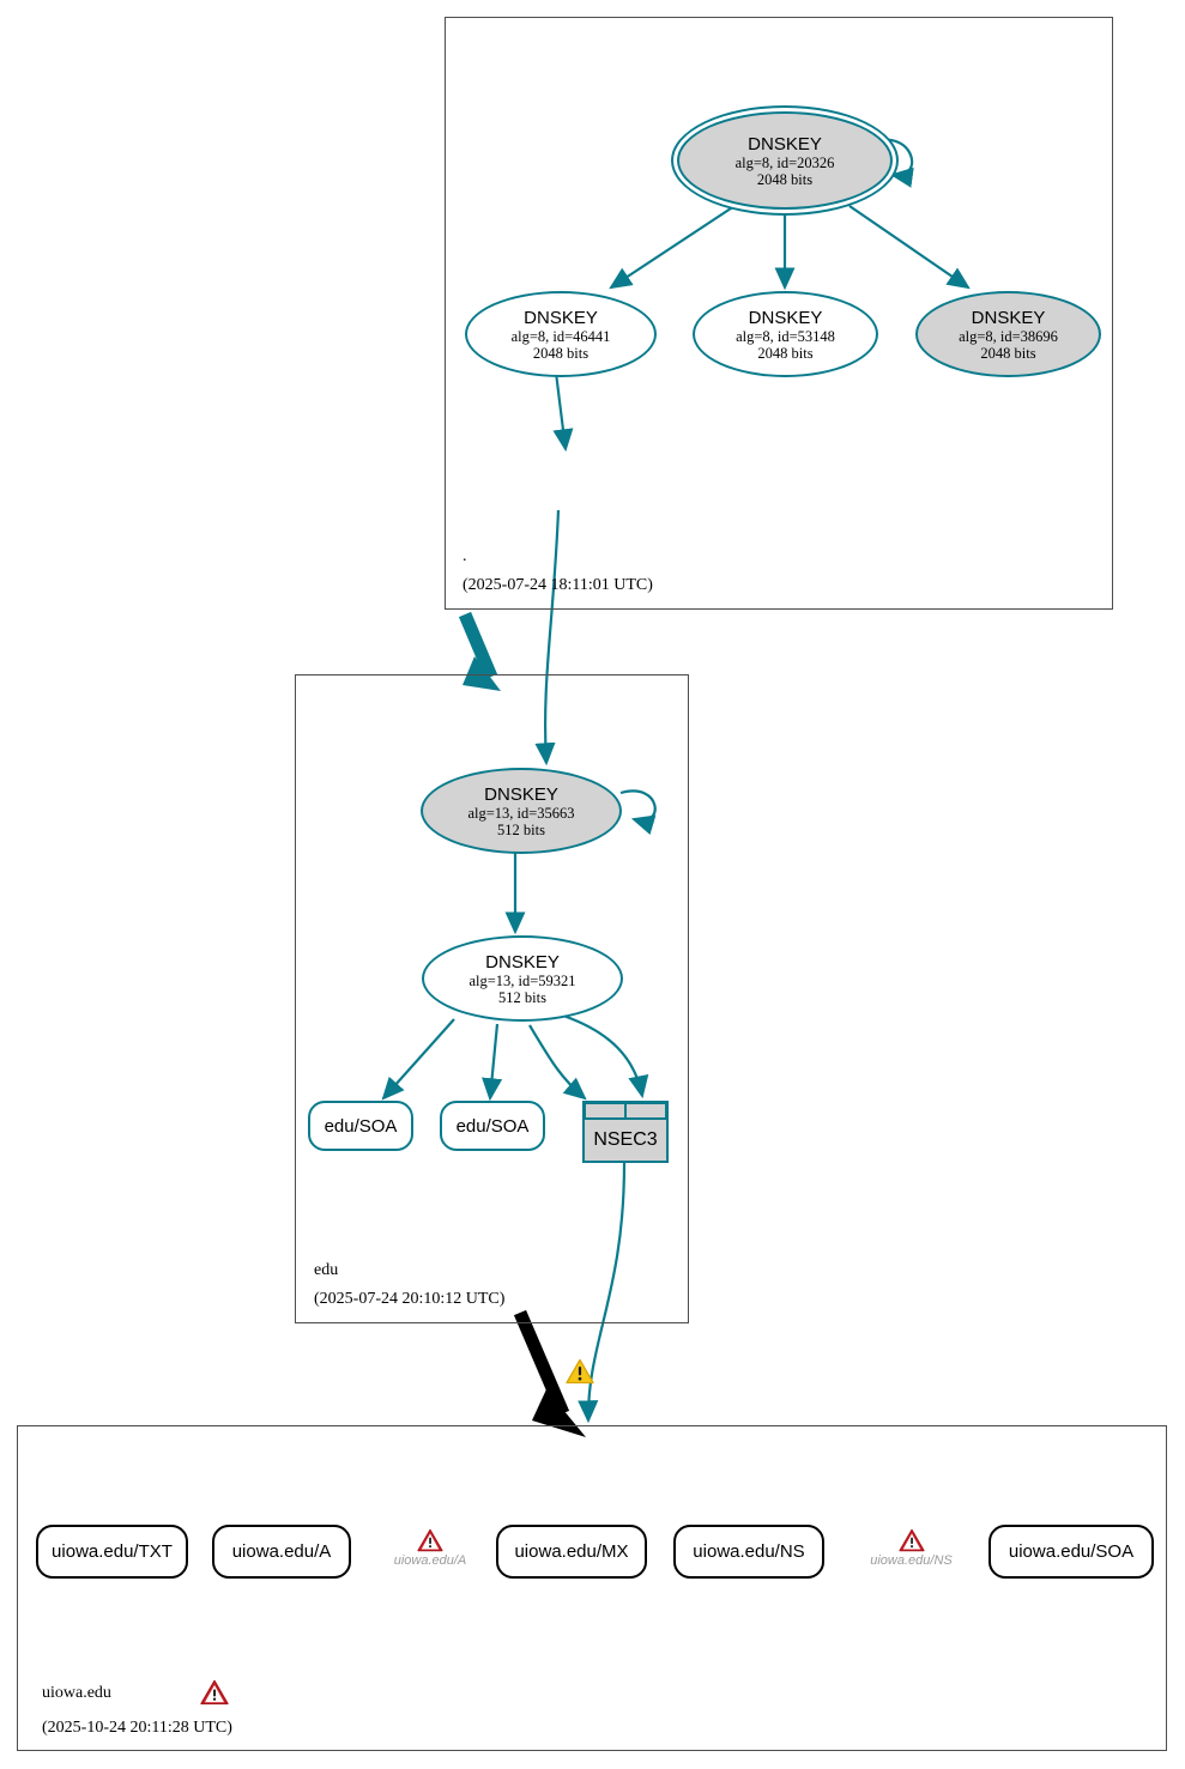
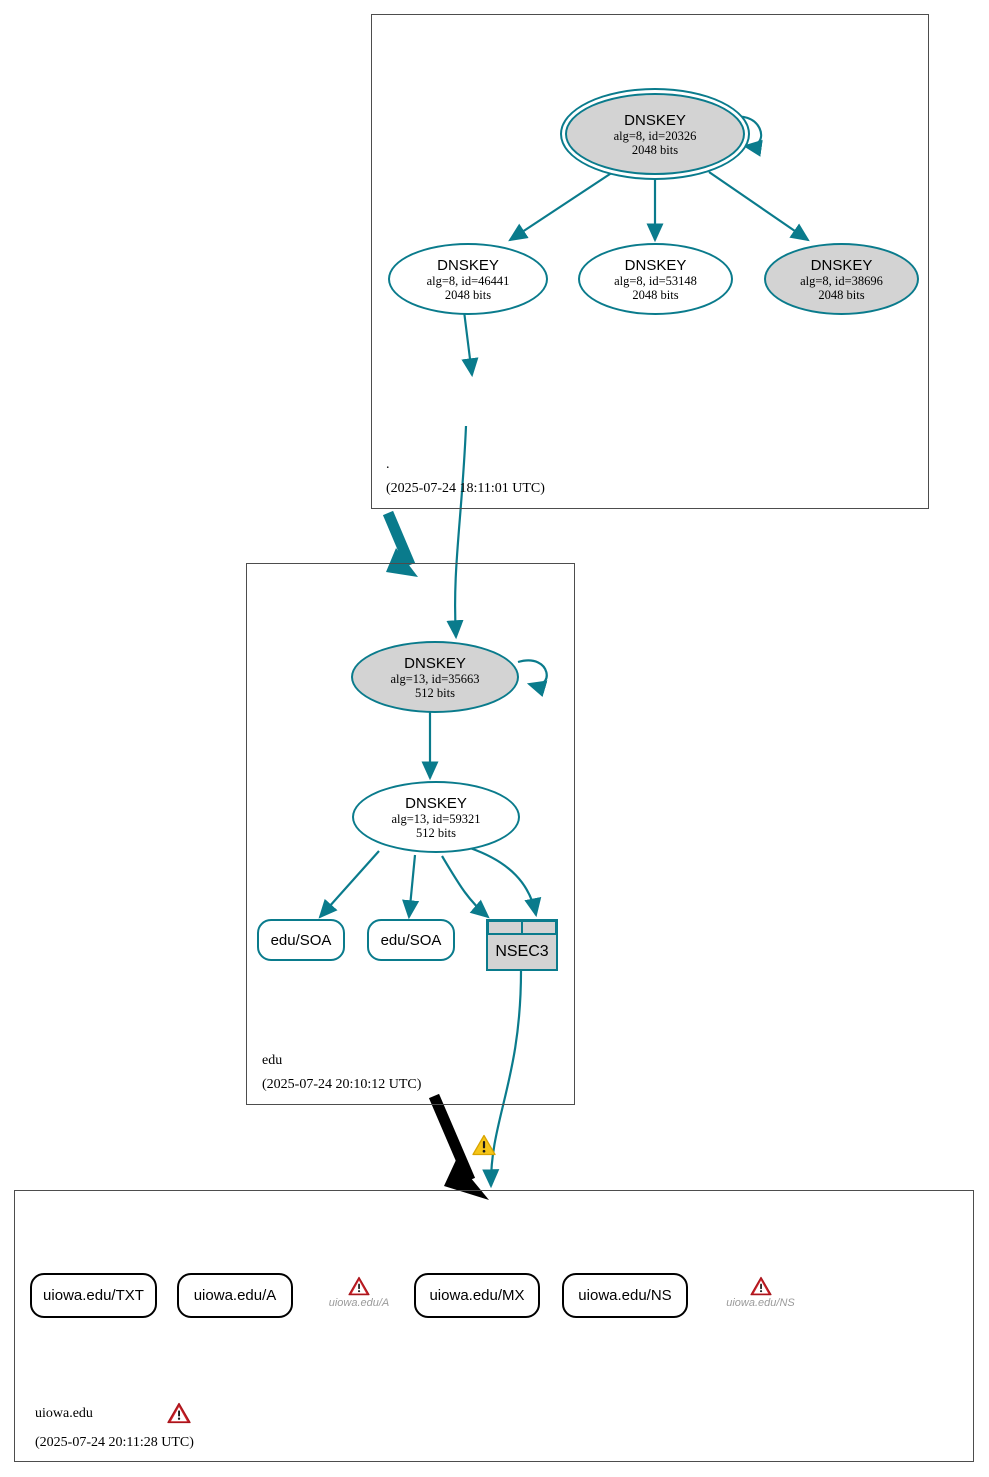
  .
  (2025-07-24 18:11:01 UTC)
  DNSKEY
  alg=8, id=20326
  2048 bits
  DNSKEY
  alg=8, id=46441
  2048 bits
  DNSKEY
  alg=8, id=53148
  2048 bits
  DNSKEY
  alg=8, id=38696
  2048 bits
  edu
  (2025-07-24 20:10:12 UTC)
  DNSKEY
  alg=13, id=35663
  512 bits
  DNSKEY
  alg=13, id=59321
  512 bits
  edu/SOA
  edu/SOA
  NSEC3
  uiowa.edu
- (2025-10-24 20:11:28 UTC)
+ (2025-07-24 20:11:28 UTC)
  uiowa.edu/TXT
  uiowa.edu/A
  uiowa.edu/A
  uiowa.edu/MX
  uiowa.edu/NS
  uiowa.edu/NS
- uiowa.edu/SOA
